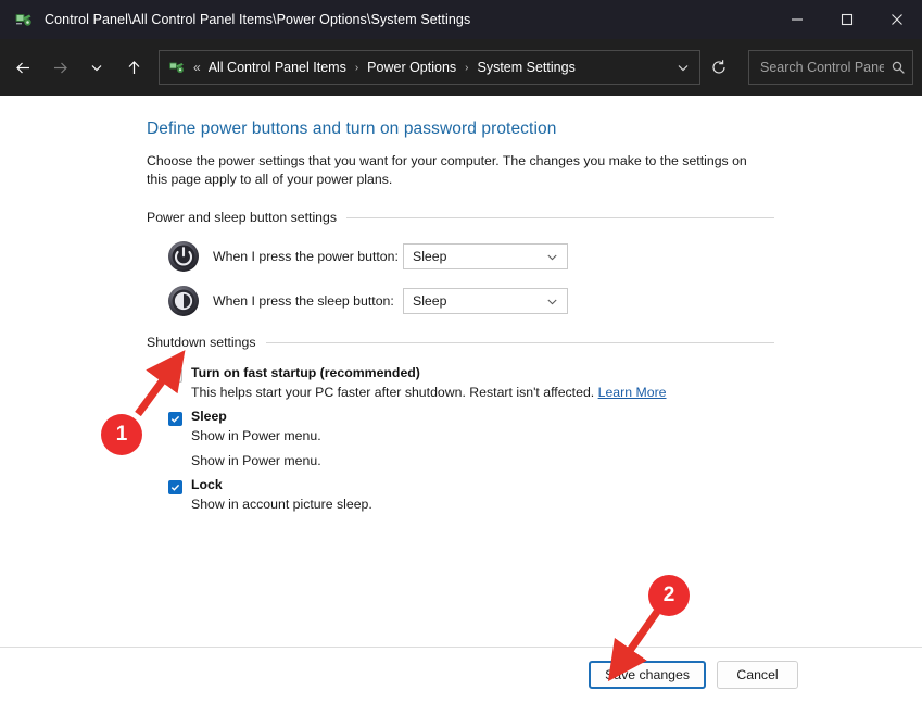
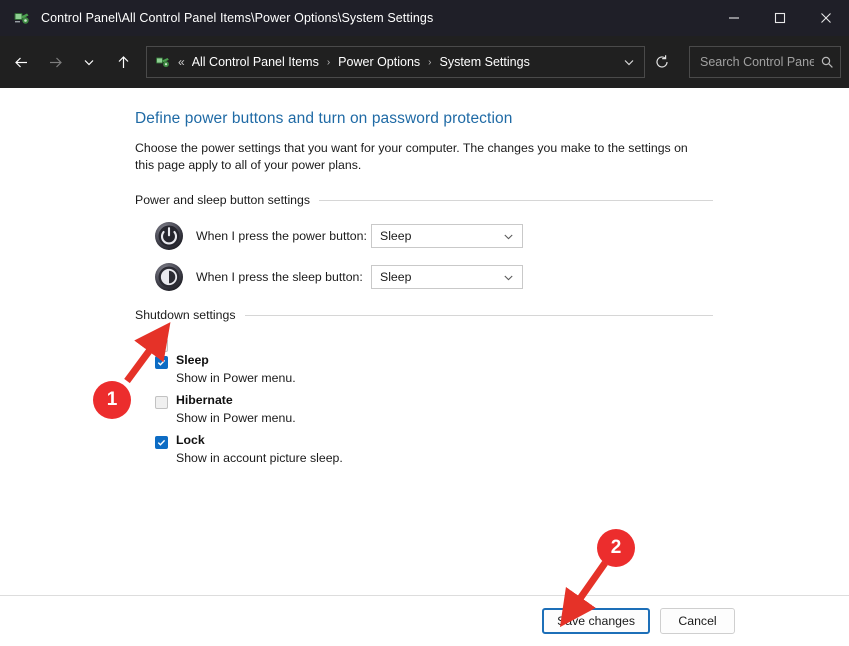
  Control Panel\All Control Panel Items\Power Options\System Settings
  «
  All Control Panel Items
  ›
  Power Options
  ›
  System Settings
  Search Control Pane
  Define power buttons and turn on password protection
  Choose the power settings that you want for your computer. The changes you make to the settings on this page apply to all of your power plans.
  Power and sleep button settings
  When I press the power button:
  Sleep
  When I press the sleep button:
  Sleep
  Shutdown settings
- Turn on fast startup (recommended)
- This helps start your PC faster after shutdown. Restart isn't affected. Learn More
  Sleep
  Show in Power menu.
+ Hibernate
  Show in Power menu.
  Lock
  Show in account picture sleep.
  Save changes
  Cancel
  1
  2
